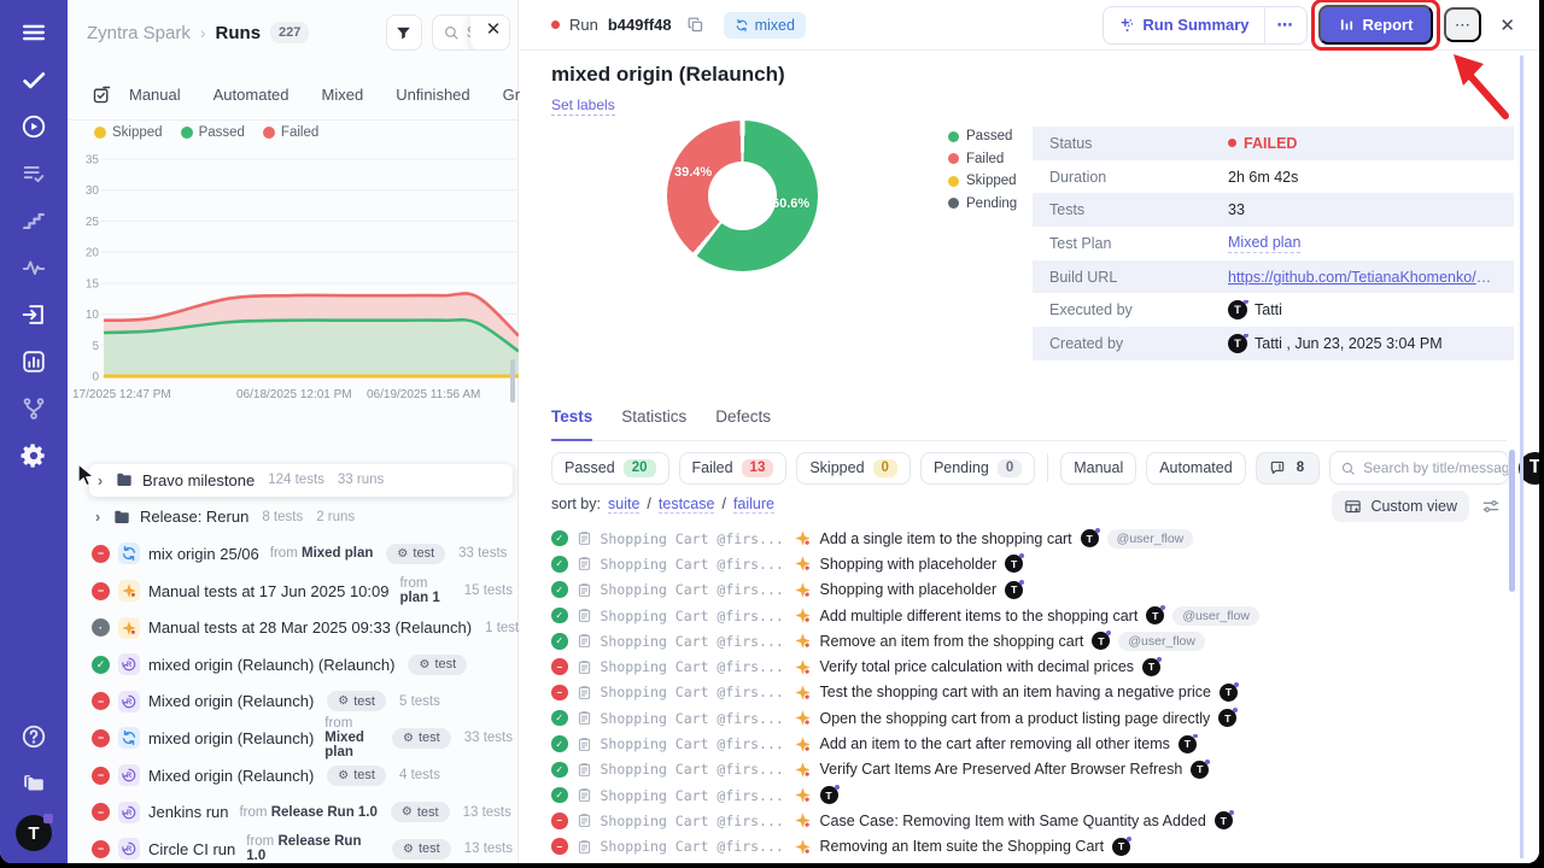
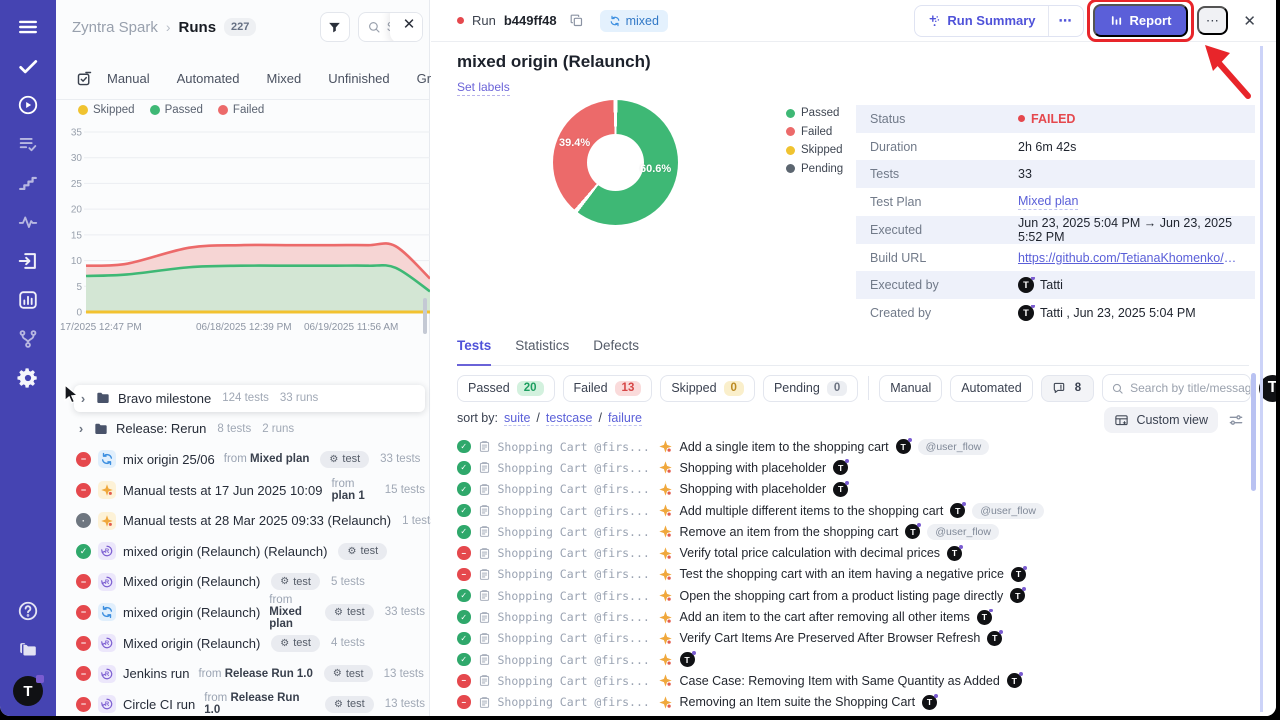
  T
  Zyntra Spark
  ›
  Runs
  227
  ✕
  Manual
  Automated
  Mixed
  Unfinished
  Skipped
  Passed
  Failed
  0
  5
  10
  15
  20
  25
  30
  35
  17/2025 12:47 PM
- 06/18/2025 12:01 PM
+ 06/18/2025 12:39 PM
  06/19/2025 11:56 AM
  ›
  Bravo milestone
  124 tests
  33 runs
  ›
  Release: Rerun
  8 tests
  2 runs
  −
  mix origin 25/06
  from Mixed plan
  ⚙
  test
  33 tests
  −
  Manual tests at 17 Jun 2025 10:09
  from plan 1
  15 tests
  ·
  Manual tests at 28 Mar 2025 09:33 (Relaunch)
  1 test
  ✓
  mixed origin (Relaunch) (Relaunch)
  ⚙
  test
  −
  Mixed origin (Relaunch)
  ⚙
  test
  5 tests
  −
  mixed origin (Relaunch)
  from Mixed plan
  ⚙
  test
  33 tests
  −
  Mixed origin (Relaunch)
  ⚙
  test
  4 tests
  −
  Jenkins run
  from Release Run 1.0
  ⚙
  test
  13 tests
  −
  Circle CI run
  from Release Run 1.0
  ⚙
  test
  13 tests
  Run
  b449ff48
  mixed
  Run Summary
  ⋯
  Report
  ⋯
  ✕
  mixed origin (Relaunch)
  Set labels
  39.4%
  60.6%
  Passed
  Failed
  Skipped
  Pending
  Status
  FAILED
  Duration
  2h 6m 42s
  Tests
  33
  Test Plan
  Mixed plan
+ Executed
+ Jun 23, 2025 5:04 PM → Jun 23, 2025 5:52 PM
  Build URL
  https://github.com/TetianaKhomenko/Lo
  Executed by
  T
  Tatti
  Created by
  T
- Tatti , Jun 23, 2025 3:04 PM
+ Tatti , Jun 23, 2025 5:04 PM
  Tests
  Statistics
  Defects
  Passed
  20
  Failed
  13
  Skipped
  0
  Pending
  0
  Manual
  Automated
  8
  Search by title/messag
  T
  sort by:
  suite
  /
  testcase
  /
  failure
  Custom view
  ✓
  Shopping Cart @firs...
  Add a single item to the shopping cart
  T
  @user_flow
  ✓
  Shopping Cart @firs...
  Shopping with placeholder
  T
  ✓
  Shopping Cart @firs...
  Shopping with placeholder
  T
  ✓
  Shopping Cart @firs...
  Add multiple different items to the shopping cart
  T
  @user_flow
  ✓
  Shopping Cart @firs...
  Remove an item from the shopping cart
  T
  @user_flow
  −
  Shopping Cart @firs...
  Verify total price calculation with decimal prices
  T
  −
  Shopping Cart @firs...
  Test the shopping cart with an item having a negative price
  T
  ✓
  Shopping Cart @firs...
  Open the shopping cart from a product listing page directly
  T
  ✓
  Shopping Cart @firs...
  Add an item to the cart after removing all other items
  T
  ✓
  Shopping Cart @firs...
  Verify Cart Items Are Preserved After Browser Refresh
  T
  ✓
  Shopping Cart @firs...
  T
  −
  Shopping Cart @firs...
  Case Case: Removing Item with Same Quantity as Added
  T
  −
  Shopping Cart @firs...
  Removing an Item suite the Shopping Cart
  T
